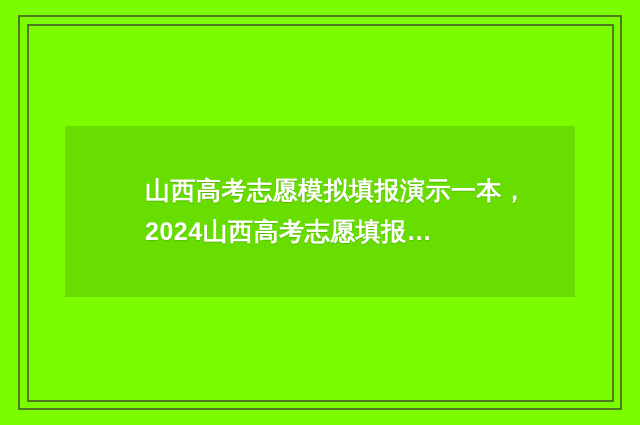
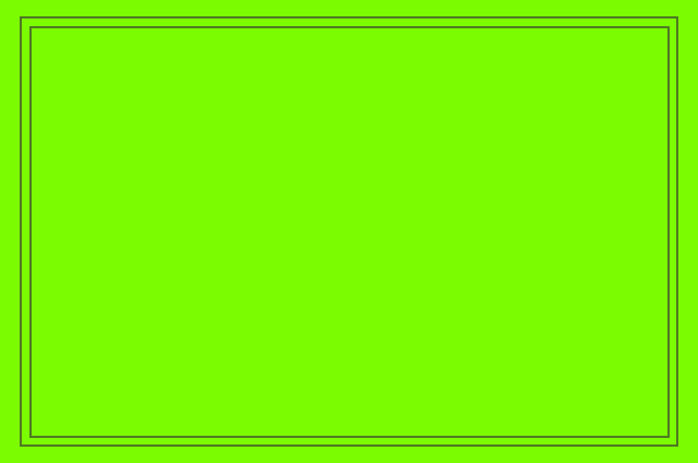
- 山西高考志愿模拟填报演示一本，
- 2024山西高考志愿填报…
